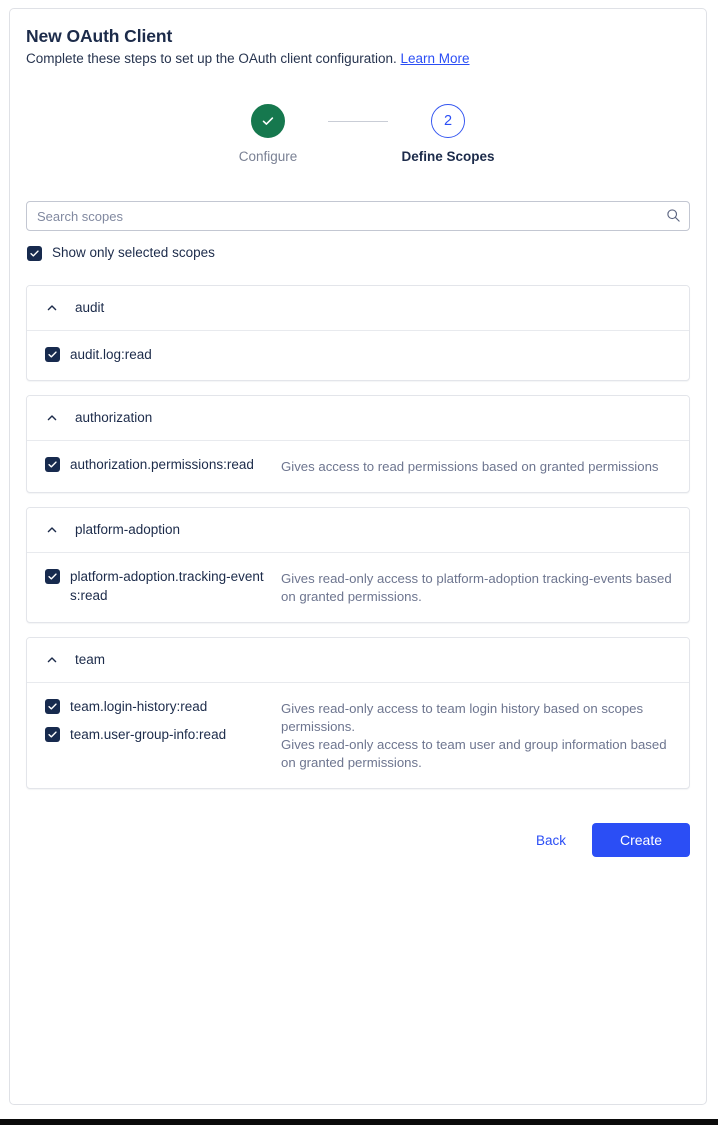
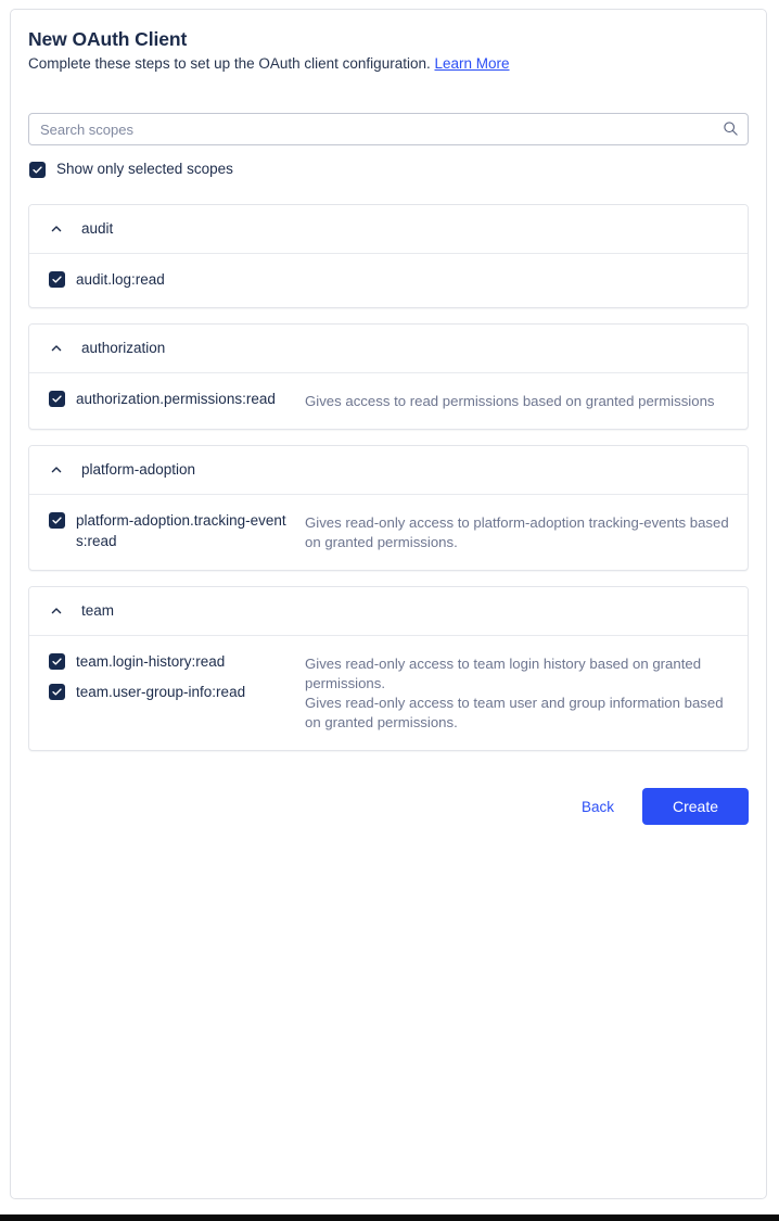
  New OAuth Client
  Complete these steps to set up the OAuth client configuration. Learn More
- Configure
- 2
- Define Scopes
  Search scopes
  Show only selected scopes
  audit
  audit.log:read
  authorization
  authorization.permissions:read
  Gives access to read permissions based on granted permissions
  platform-adoption
  platform-adoption.tracking-events:read
  Gives read-only access to platform-adoption tracking-events based on granted permissions.
  team
  team.login-history:read
  team.user-group-info:read
- Gives read-only access to team login history based on scopes permissions.
+ Gives read-only access to team login history based on granted permissions.
  Gives read-only access to team user and group information based on granted permissions.
  Back
  Create
